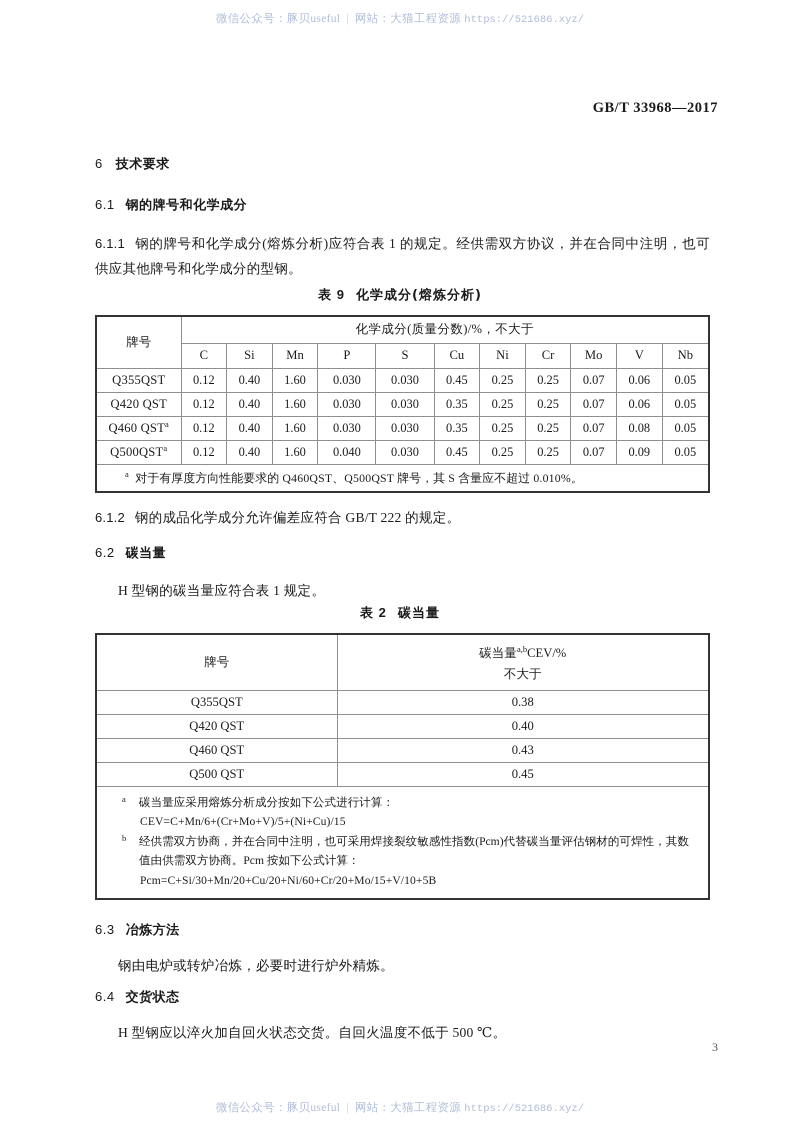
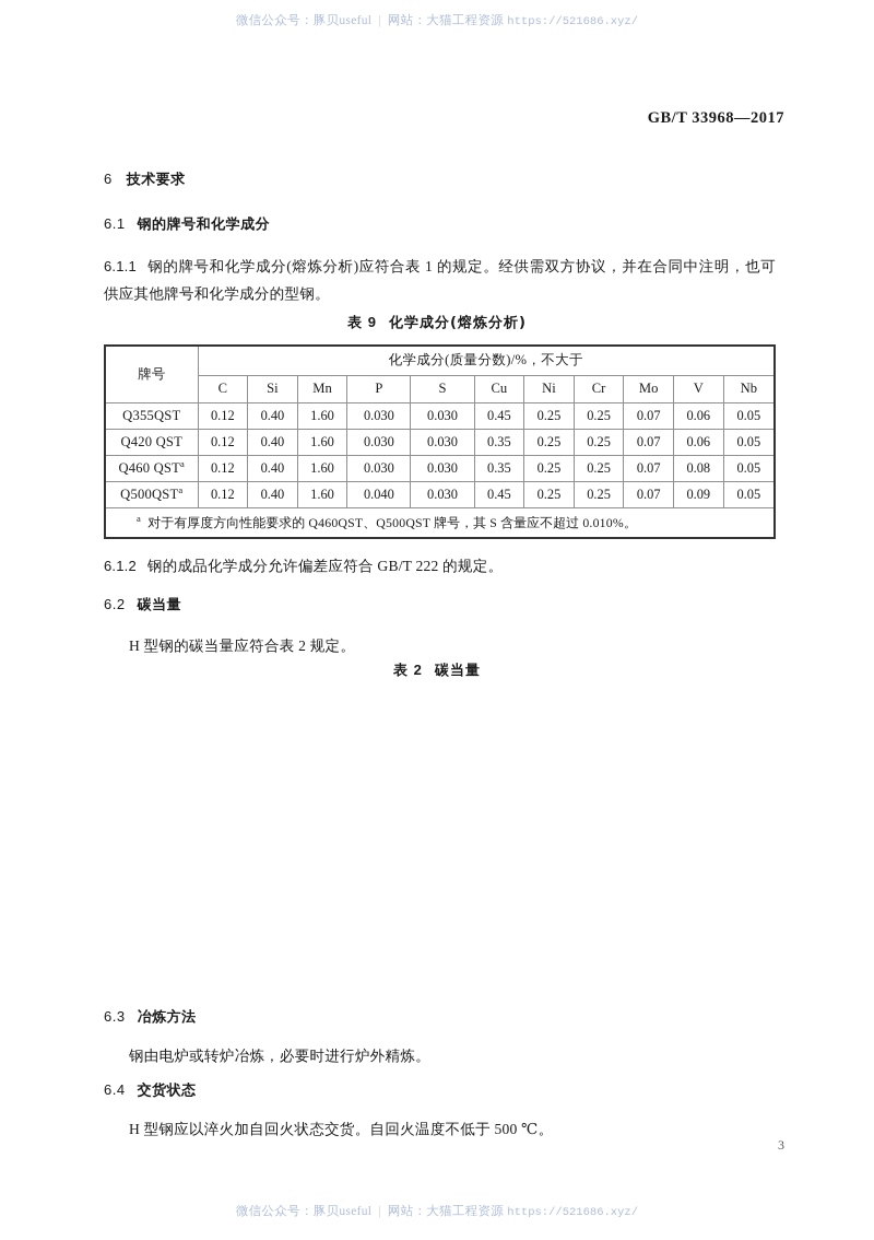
  微信公众号：豚贝useful | 网站：大猫工程资源 https://521686.xyz/
  GB/T 33968—2017
  6 技术要求
  6.1 钢的牌号和化学成分
  6.1.1 钢的牌号和化学成分(熔炼分析)应符合表 1 的规定。经供需双方协议，并在合同中注明，也可供应其他牌号和化学成分的型钢。
  表 9 化学成分(熔炼分析)
  牌号	化学成分(质量分数)/%，不大于
  C	Si	Mn	P	S	Cu	Ni	Cr	Mo	V	Nb
  Q355QST	0.12	0.40	1.60	0.030	0.030	0.45	0.25	0.25	0.07	0.06	0.05
  Q420 QST	0.12	0.40	1.60	0.030	0.030	0.35	0.25	0.25	0.07	0.06	0.05
  Q460 QSTa	0.12	0.40	1.60	0.030	0.030	0.35	0.25	0.25	0.07	0.08	0.05
  Q500QSTa	0.12	0.40	1.60	0.040	0.030	0.45	0.25	0.25	0.07	0.09	0.05
  a 对于有厚度方向性能要求的 Q460QST、Q500QST 牌号，其 S 含量应不超过 0.010%。
  6.1.2 钢的成品化学成分允许偏差应符合 GB/T 222 的规定。
  6.2 碳当量
- H 型钢的碳当量应符合表 1 规定。
+ H 型钢的碳当量应符合表 2 规定。
  表 2 碳当量
- 牌号	碳当量a,bCEV/% 不大于
- Q355QST	0.38
- Q420 QST	0.40
- Q460 QST	0.43
- Q500 QST	0.45
- a 碳当量应采用熔炼分析成分按如下公式进行计算： CEV=C+Mn/6+(Cr+Mo+V)/5+(Ni+Cu)/15 b 经供需双方协商，并在合同中注明，也可采用焊接裂纹敏感性指数(Pcm)代替碳当量评估钢材的可焊性，其数值由供需双方协商。Pcm 按如下公式计算： Pcm=C+Si/30+Mn/20+Cu/20+Ni/60+Cr/20+Mo/15+V/10+5B
  6.3 冶炼方法
  钢由电炉或转炉冶炼，必要时进行炉外精炼。
  6.4 交货状态
  H 型钢应以淬火加自回火状态交货。自回火温度不低于 500 ℃。
  3
  微信公众号：豚贝useful | 网站：大猫工程资源 https://521686.xyz/
